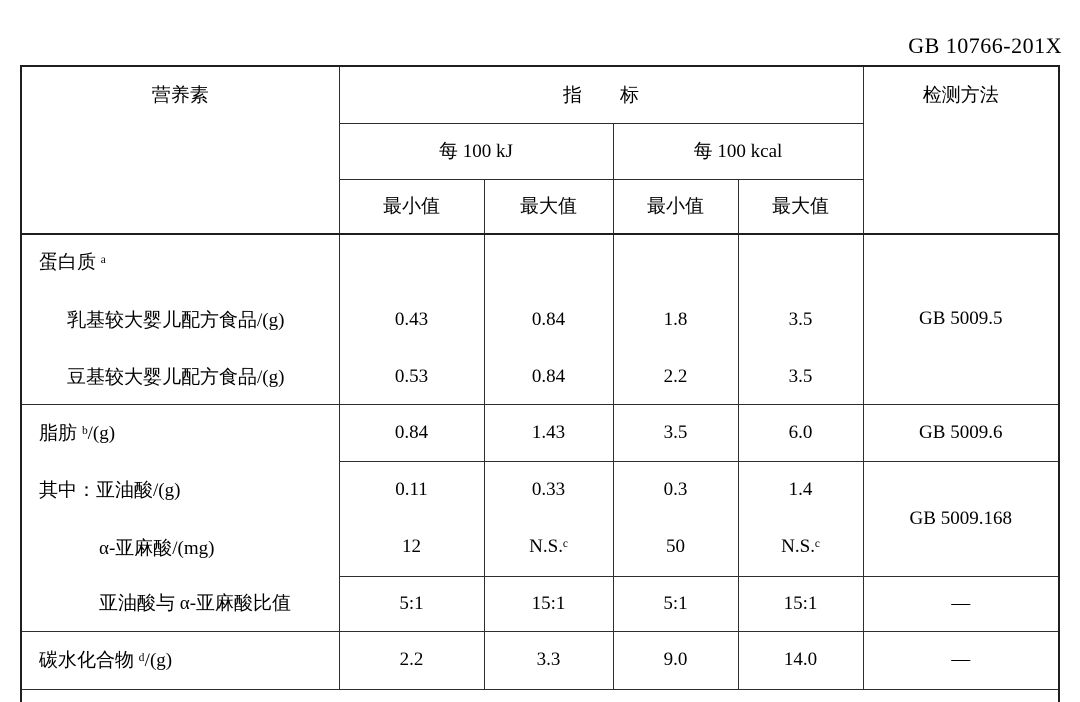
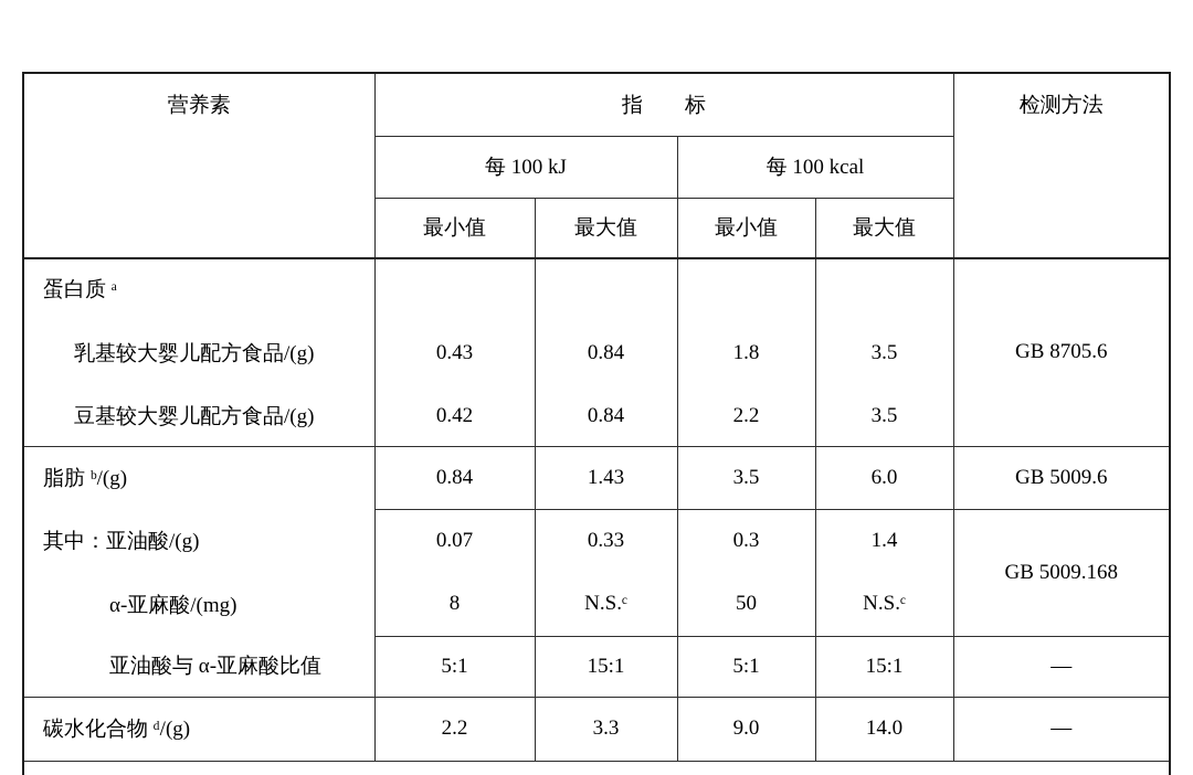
- GB 10766-201X
  营养素	指 标	检测方法
  每 100 kJ	每 100 kcal
  最小值	最大值	最小值	最大值
- 蛋白质 ᵃ					GB 5009.5
+ 蛋白质 ᵃ					GB 8705.6
  乳基较大婴儿配方食品/(g)	0.43	0.84	1.8	3.5
- 豆基较大婴儿配方食品/(g)	0.53	0.84	2.2	3.5
+ 豆基较大婴儿配方食品/(g)	0.42	0.84	2.2	3.5
  脂肪 ᵇ/(g)	0.84	1.43	3.5	6.0	GB 5009.6
- 其中：亚油酸/(g)	0.11	0.33	0.3	1.4	GB 5009.168
+ 其中：亚油酸/(g)	0.07	0.33	0.3	1.4	GB 5009.168
- α-亚麻酸/(mg)	12	N.S.ᶜ	50	N.S.ᶜ
+ α-亚麻酸/(mg)	8	N.S.ᶜ	50	N.S.ᶜ
  亚油酸与 α-亚麻酸比值	5:1	15:1	5:1	15:1	—
  碳水化合物 ᵈ/(g)	2.2	3.3	9.0	14.0	—
